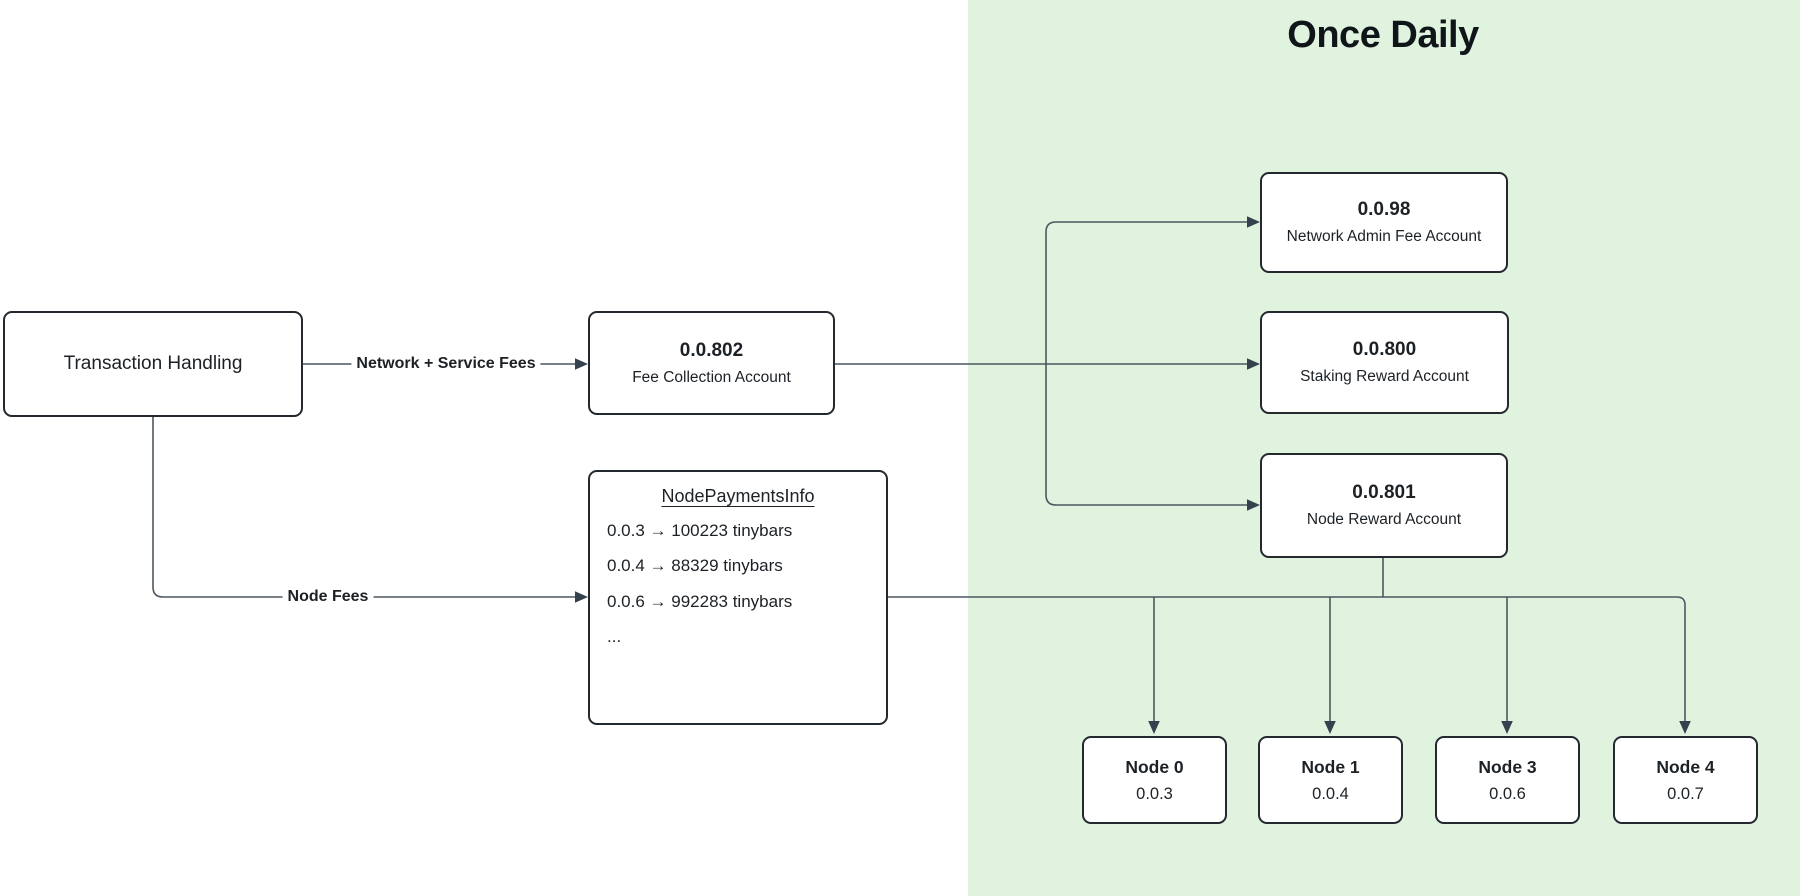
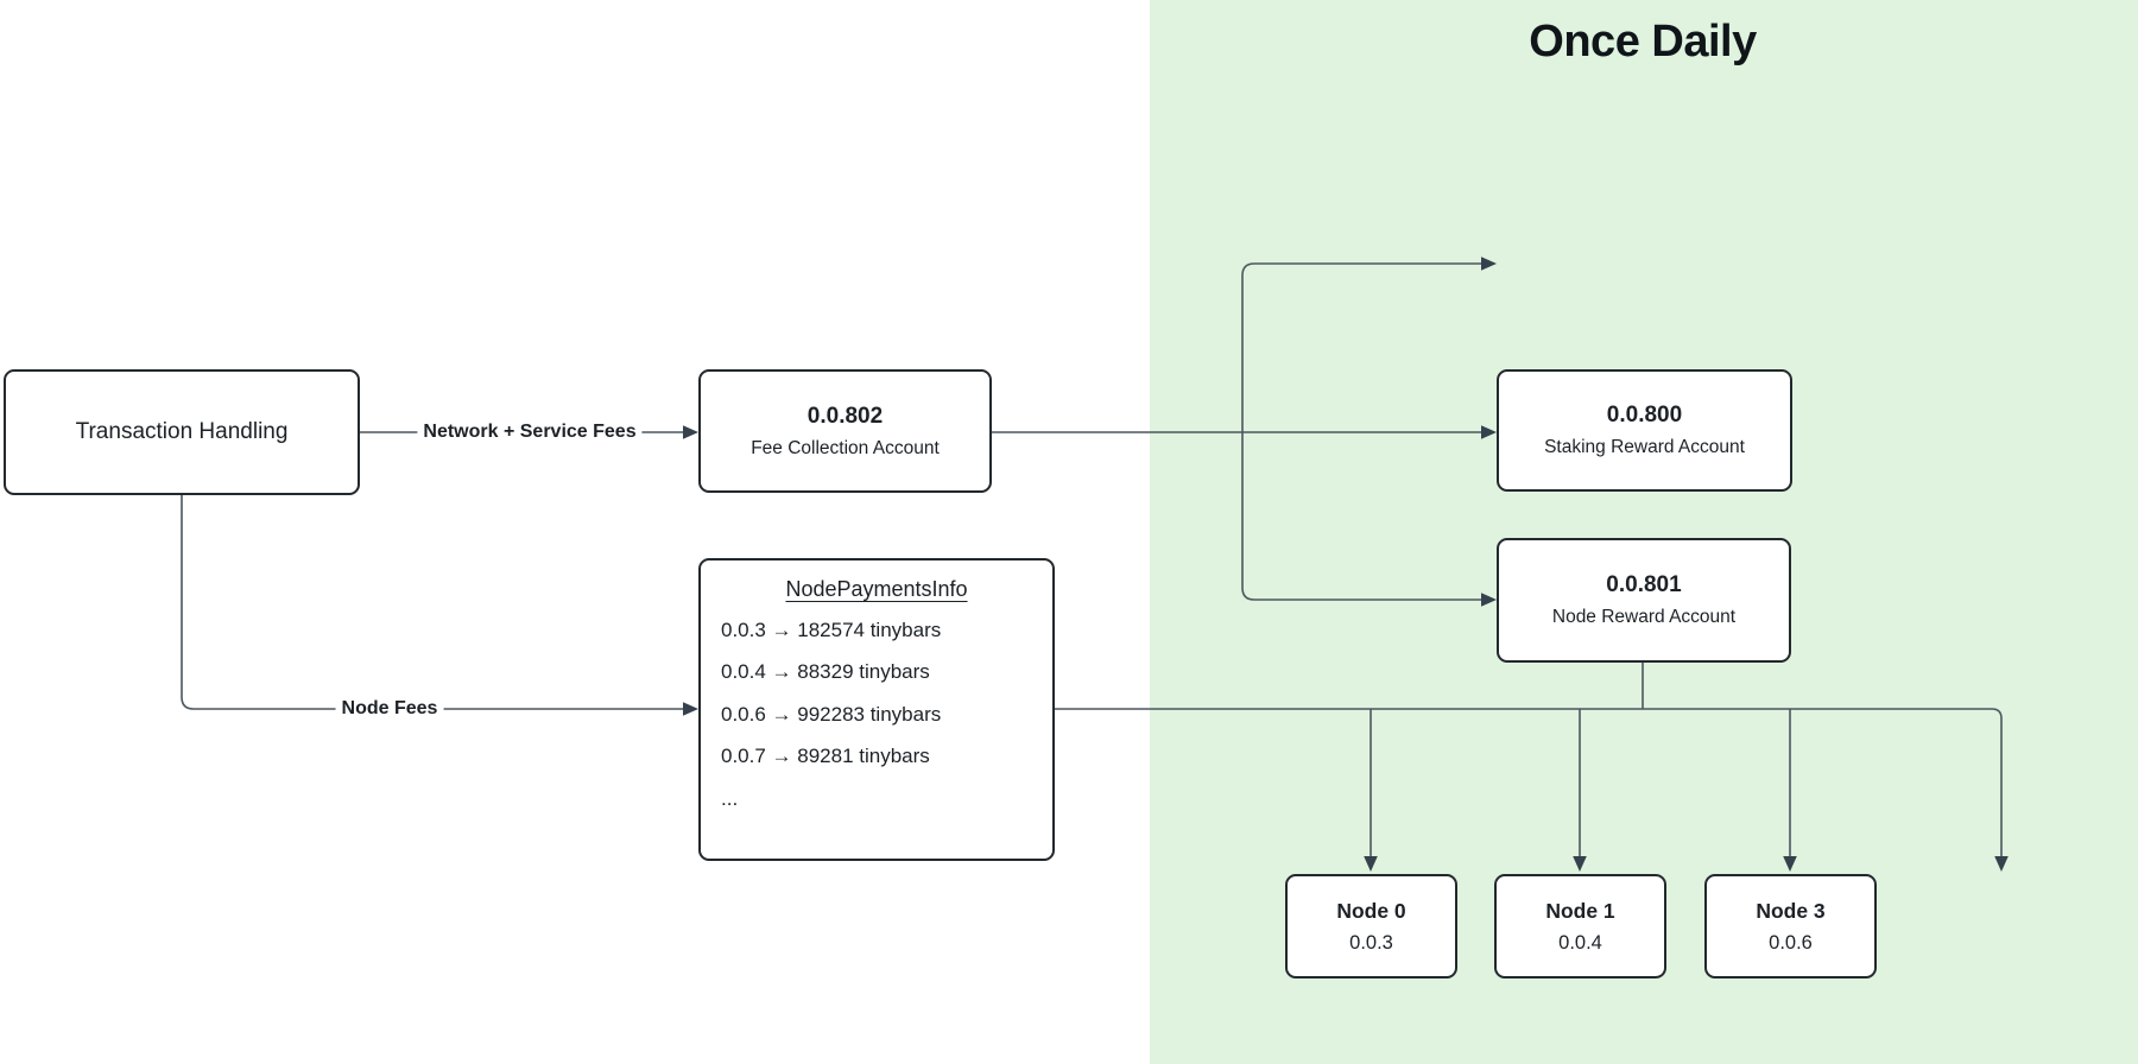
  Once Daily
  Transaction Handling
  0.0.802
  Fee Collection Account
  NodePaymentsInfo
- 0.0.3 → 100223 tinybars
+ 0.0.3 → 182574 tinybars
  0.0.4 → 88329 tinybars
  0.0.6 → 992283 tinybars
+ 0.0.7 → 89281 tinybars
  ...
- 0.0.98
- Network Admin Fee Account
  0.0.800
  Staking Reward Account
  0.0.801
  Node Reward Account
  Node 0
  0.0.3
  Node 1
  0.0.4
  Node 3
  0.0.6
- Node 4
- 0.0.7
  Network + Service Fees
  Node Fees
